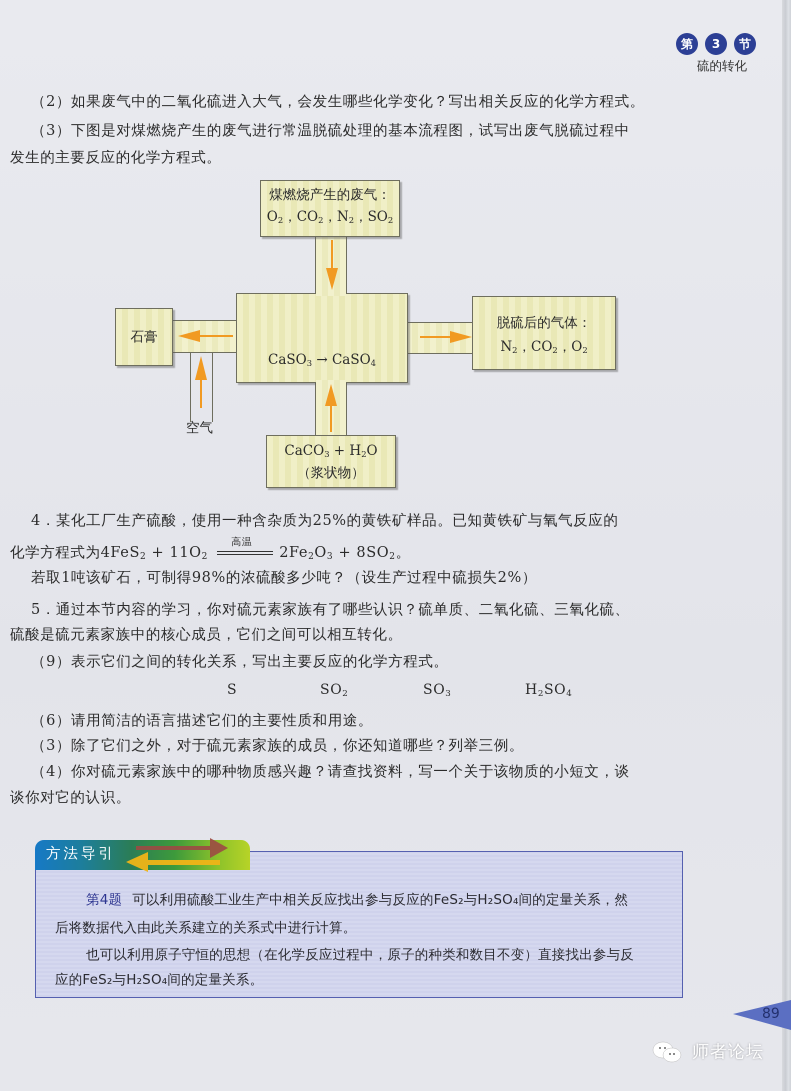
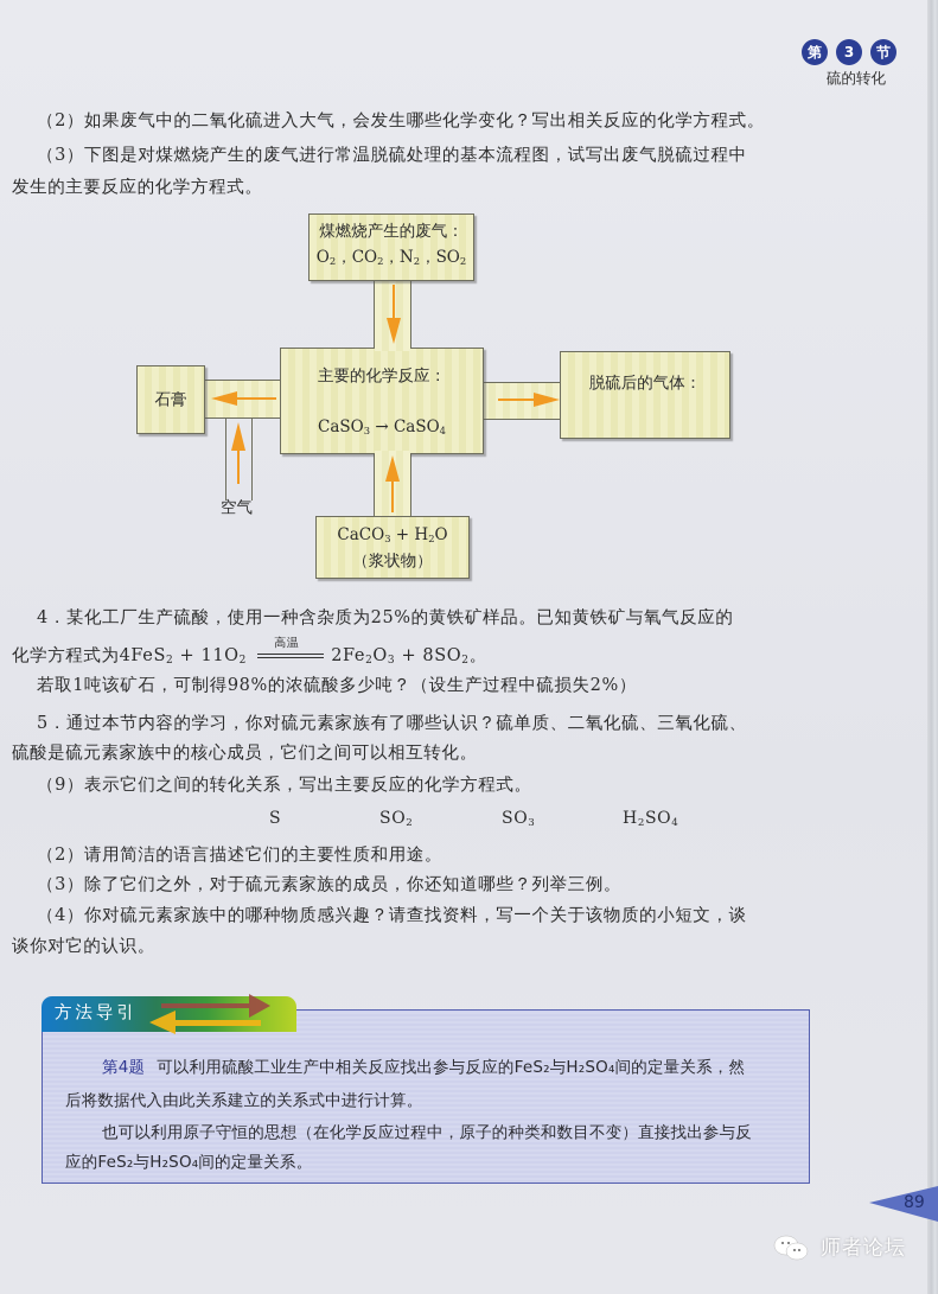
  第
  3
  节
  硫的转化
  （2）如果废气中的二氧化硫进入大气，会发生哪些化学变化？写出相关反应的化学方程式。
  （3）下图是对煤燃烧产生的废气进行常温脱硫处理的基本流程图，试写出废气脱硫过程中
  发生的主要反应的化学方程式。
  煤燃烧产生的废气：
  O2，CO2，N2，SO2
+ 主要的化学反应：
  CaSO3 → CaSO4
  石膏
  脱硫后的气体：
- N2，CO2，O2
  CaCO3 + H2O
  （浆状物）
  空气
  4．某化工厂生产硫酸，使用一种含杂质为25%的黄铁矿样品。已知黄铁矿与氧气反应的
  化学方程式为4FeS2 + 11O2
  高温
  2Fe2O3 + 8SO2。
  若取1吨该矿石，可制得98%的浓硫酸多少吨？（设生产过程中硫损失2%）
  5．通过本节内容的学习，你对硫元素家族有了哪些认识？硫单质、二氧化硫、三氧化硫、
  硫酸是硫元素家族中的核心成员，它们之间可以相互转化。
  （9）表示它们之间的转化关系，写出主要反应的化学方程式。
  S
  SO2
  SO3
  H2SO4
- （6）请用简洁的语言描述它们的主要性质和用途。
+ （2）请用简洁的语言描述它们的主要性质和用途。
  （3）除了它们之外，对于硫元素家族的成员，你还知道哪些？列举三例。
  （4）你对硫元素家族中的哪种物质感兴趣？请查找资料，写一个关于该物质的小短文，谈
  谈你对它的认识。
  方法导引
  第4题 可以利用硫酸工业生产中相关反应找出参与反应的FeS₂与H₂SO₄间的定量关系，然
  后将数据代入由此关系建立的关系式中进行计算。
  也可以利用原子守恒的思想（在化学反应过程中，原子的种类和数目不变）直接找出参与反
  应的FeS₂与H₂SO₄间的定量关系。
  89
  师者论坛
